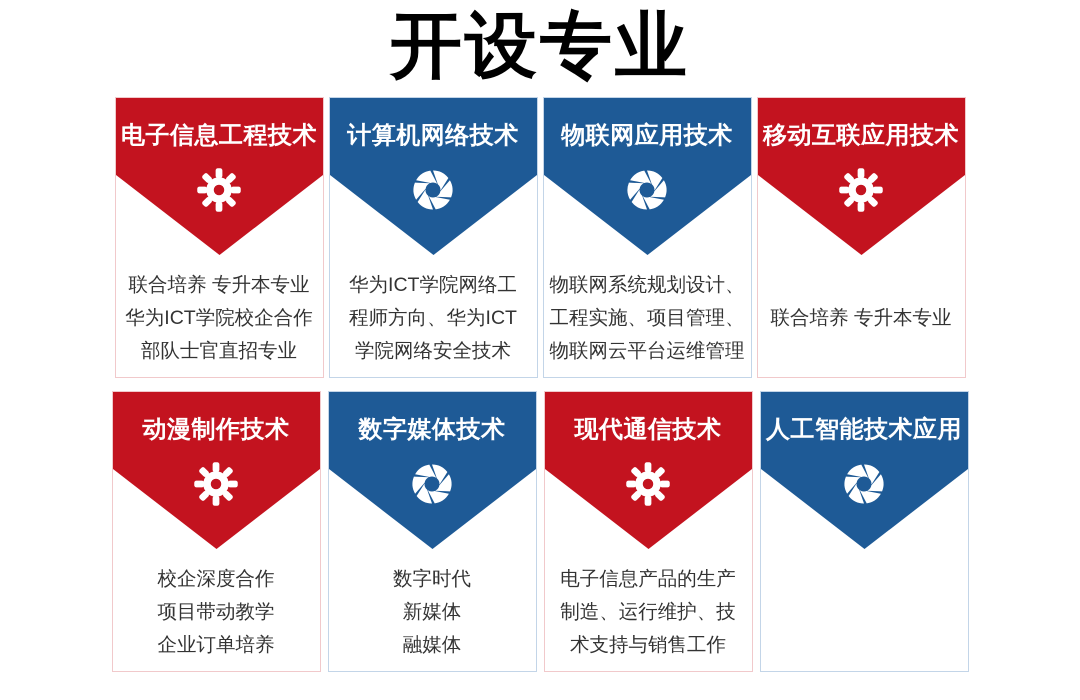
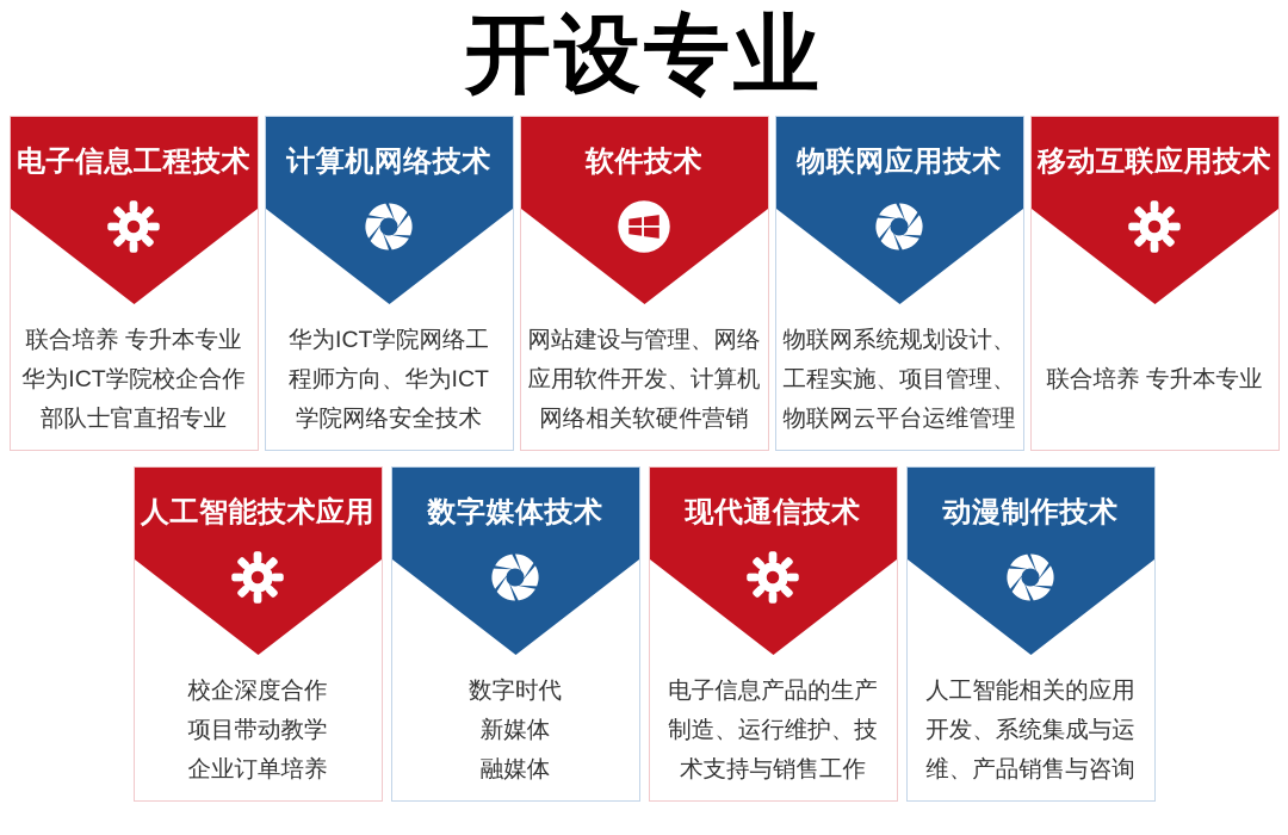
  开设专业
  电子信息工程技术
  联合培养 专升本专业
  华为ICT学院校企合作
  部队士官直招专业
  计算机网络技术
  华为ICT学院网络工
  程师方向、华为ICT
  学院网络安全技术
+ 软件技术
+ 网站建设与管理、网络
+ 应用软件开发、计算机
+ 网络相关软硬件营销
  物联网应用技术
  物联网系统规划设计、
  工程实施、项目管理、
  物联网云平台运维管理
  移动互联应用技术
  联合培养 专升本专业
- 动漫制作技术
+ 人工智能技术应用
  校企深度合作
  项目带动教学
  企业订单培养
  数字媒体技术
  数字时代
  新媒体
  融媒体
  现代通信技术
  电子信息产品的生产
  制造、运行维护、技
  术支持与销售工作
- 人工智能技术应用
+ 动漫制作技术
+ 人工智能相关的应用
+ 开发、系统集成与运
+ 维、产品销售与咨询
